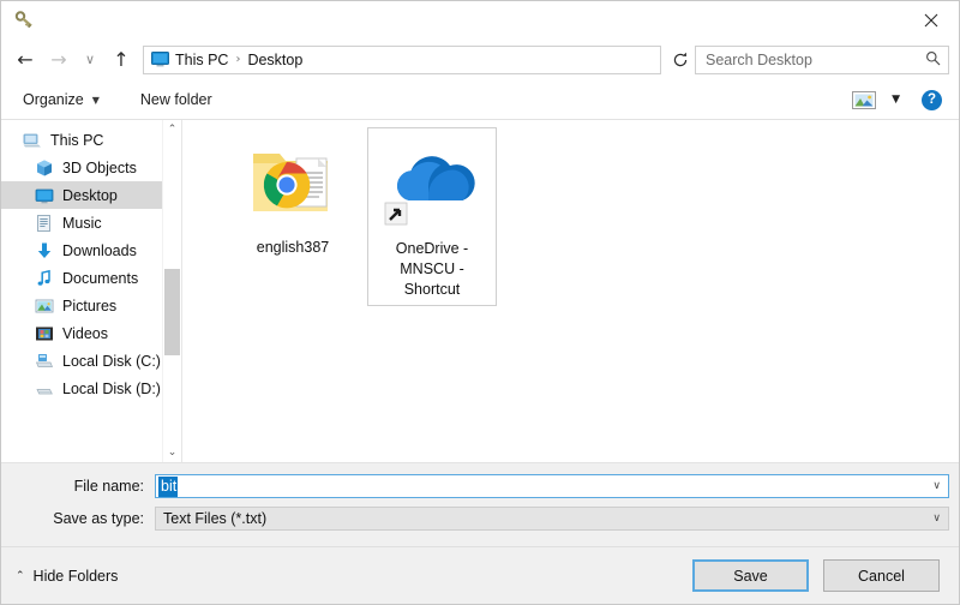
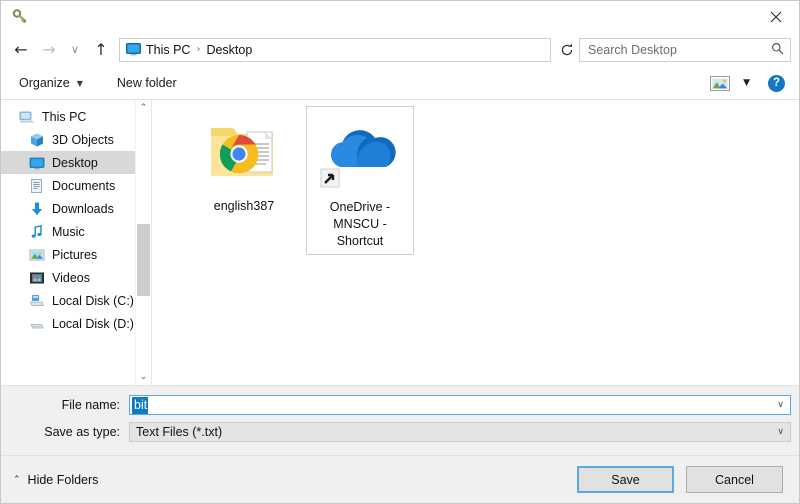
  ←
  →
  ∨
  ↑
  This PC
  ›
  Desktop
  Search Desktop
  Organize
  ▼
  New folder
  ▼
  ?
  This PC
  3D Objects
  Desktop
- Music
+ Documents
  Downloads
- Documents
+ Music
  Pictures
  Videos
  Local Disk (C:)
  Local Disk (D:)
  ⌃
  ⌄
  english387
  OneDrive - MNSCU - Shortcut
  File name:
  bit
  ∨
  Save as type:
  Text Files (*.txt)
  ∨
  ⌃
  Hide Folders
  Save
  Cancel
